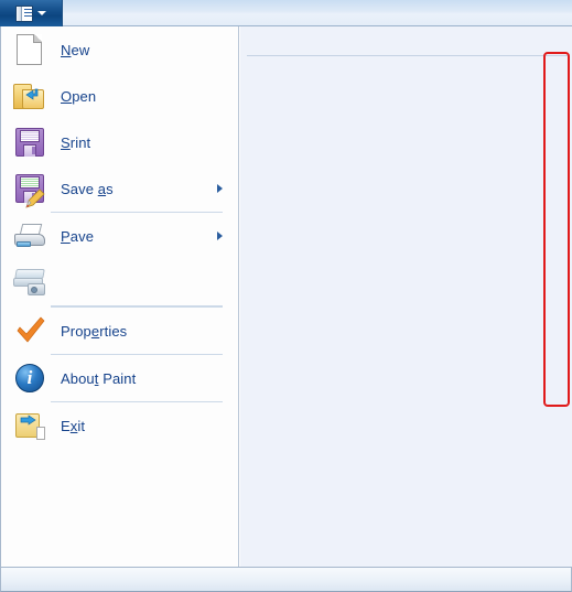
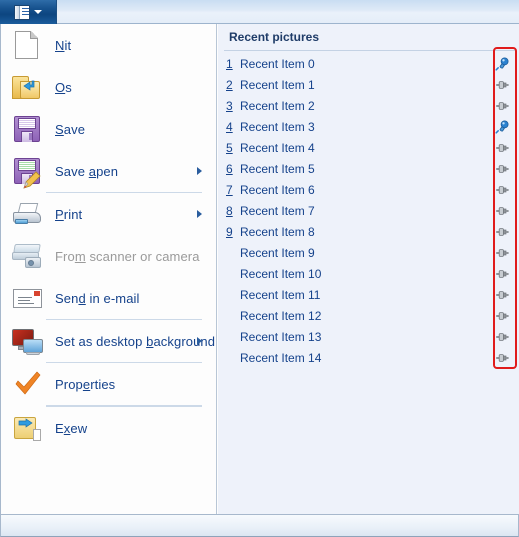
- New
+ Nit
- Open
+ Os
- Srint
+ Save
- Save as
+ Save apen
- Pave
+ Print
+ From scanner or camera
+ Send in e-mail
+ Set as desktop background
  Properties
- i
- About Paint
- Exit
+ Exew
+ Recent pictures
+ 1
+ Recent Item 0
+ 2
+ Recent Item 1
+ 3
+ Recent Item 2
+ 4
+ Recent Item 3
+ 5
+ Recent Item 4
+ 6
+ Recent Item 5
+ 7
+ Recent Item 6
+ 8
+ Recent Item 7
+ 9
+ Recent Item 8
+ Recent Item 9
+ Recent Item 10
+ Recent Item 11
+ Recent Item 12
+ Recent Item 13
+ Recent Item 14
